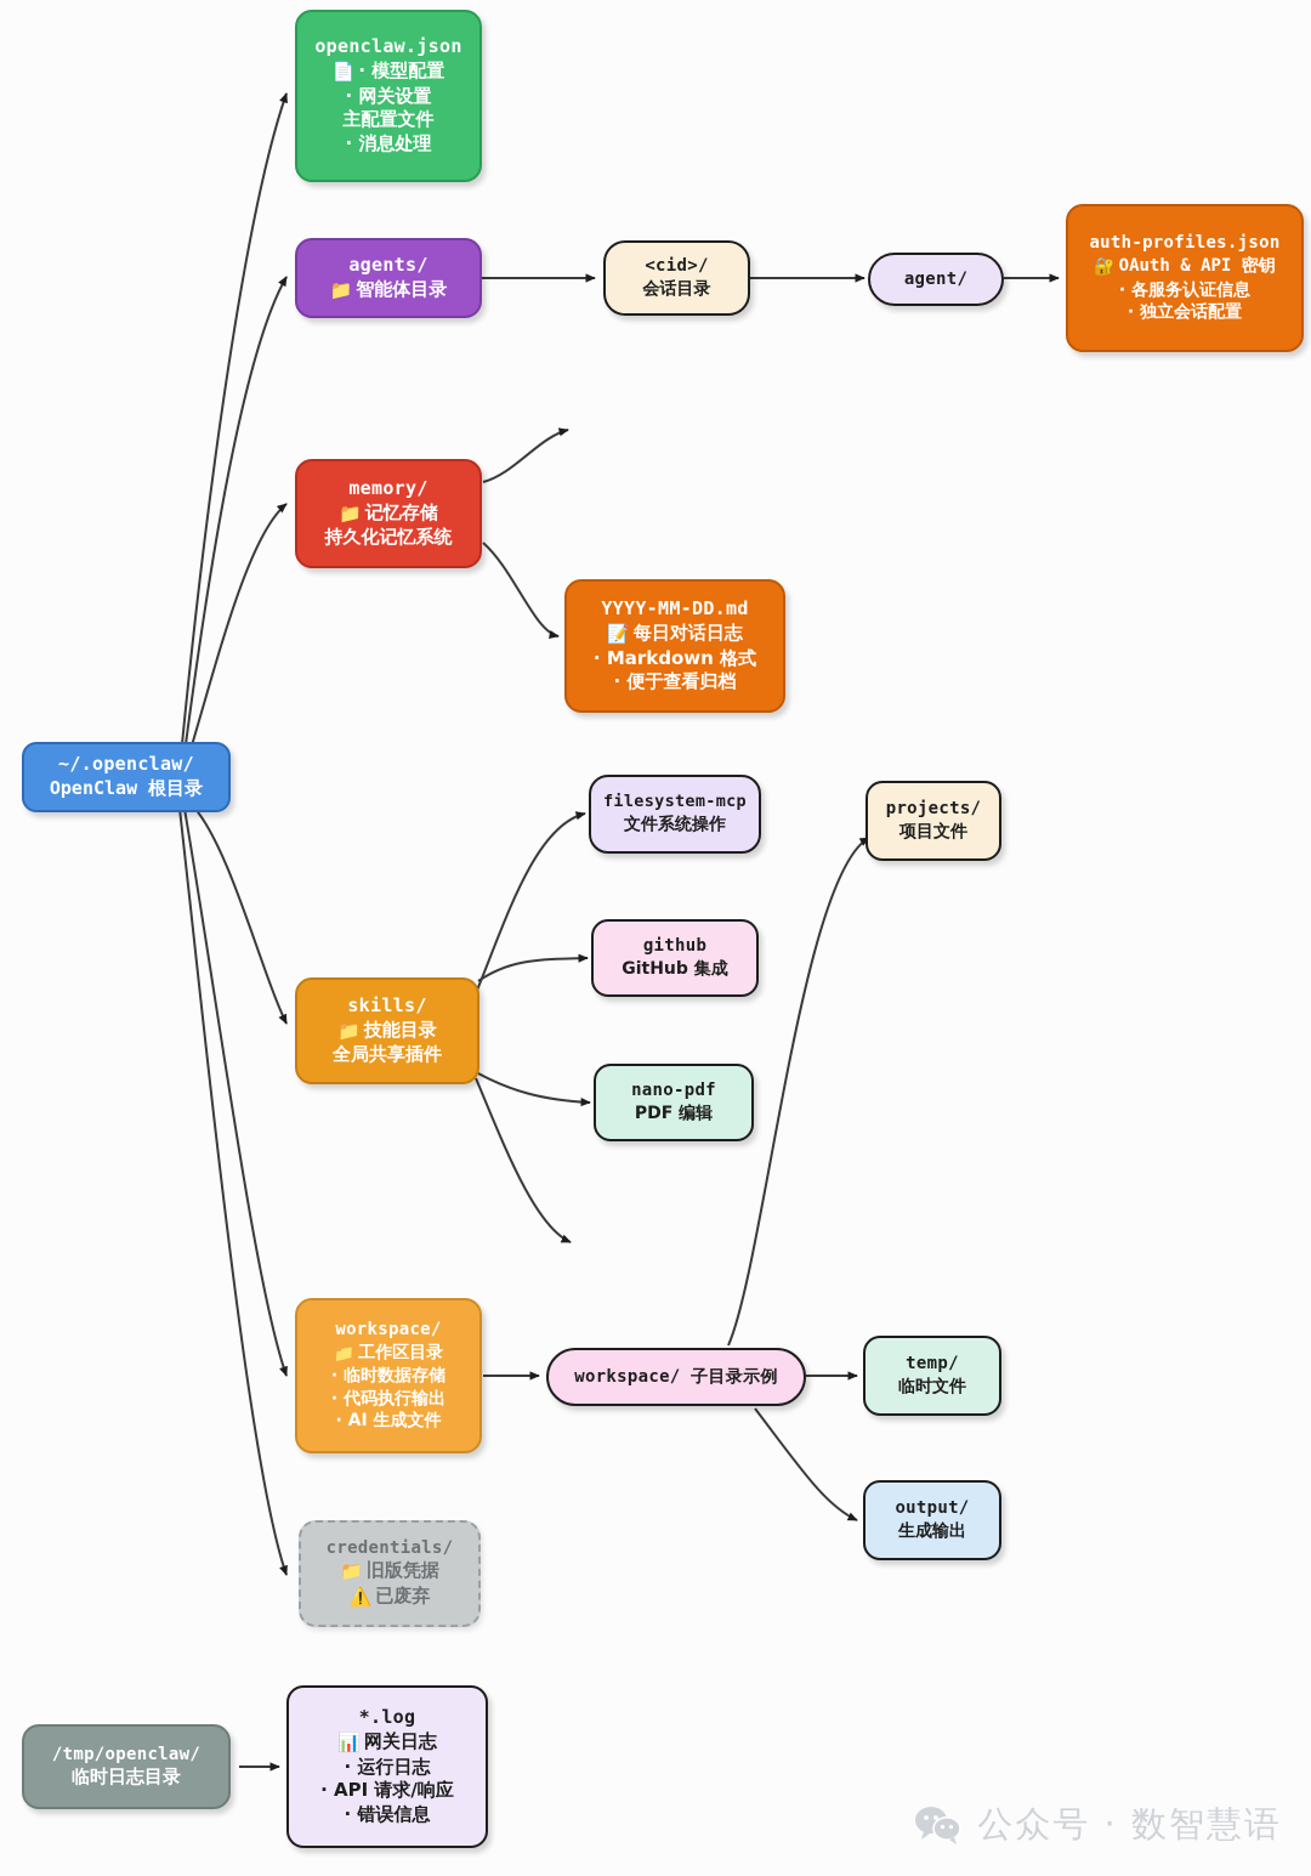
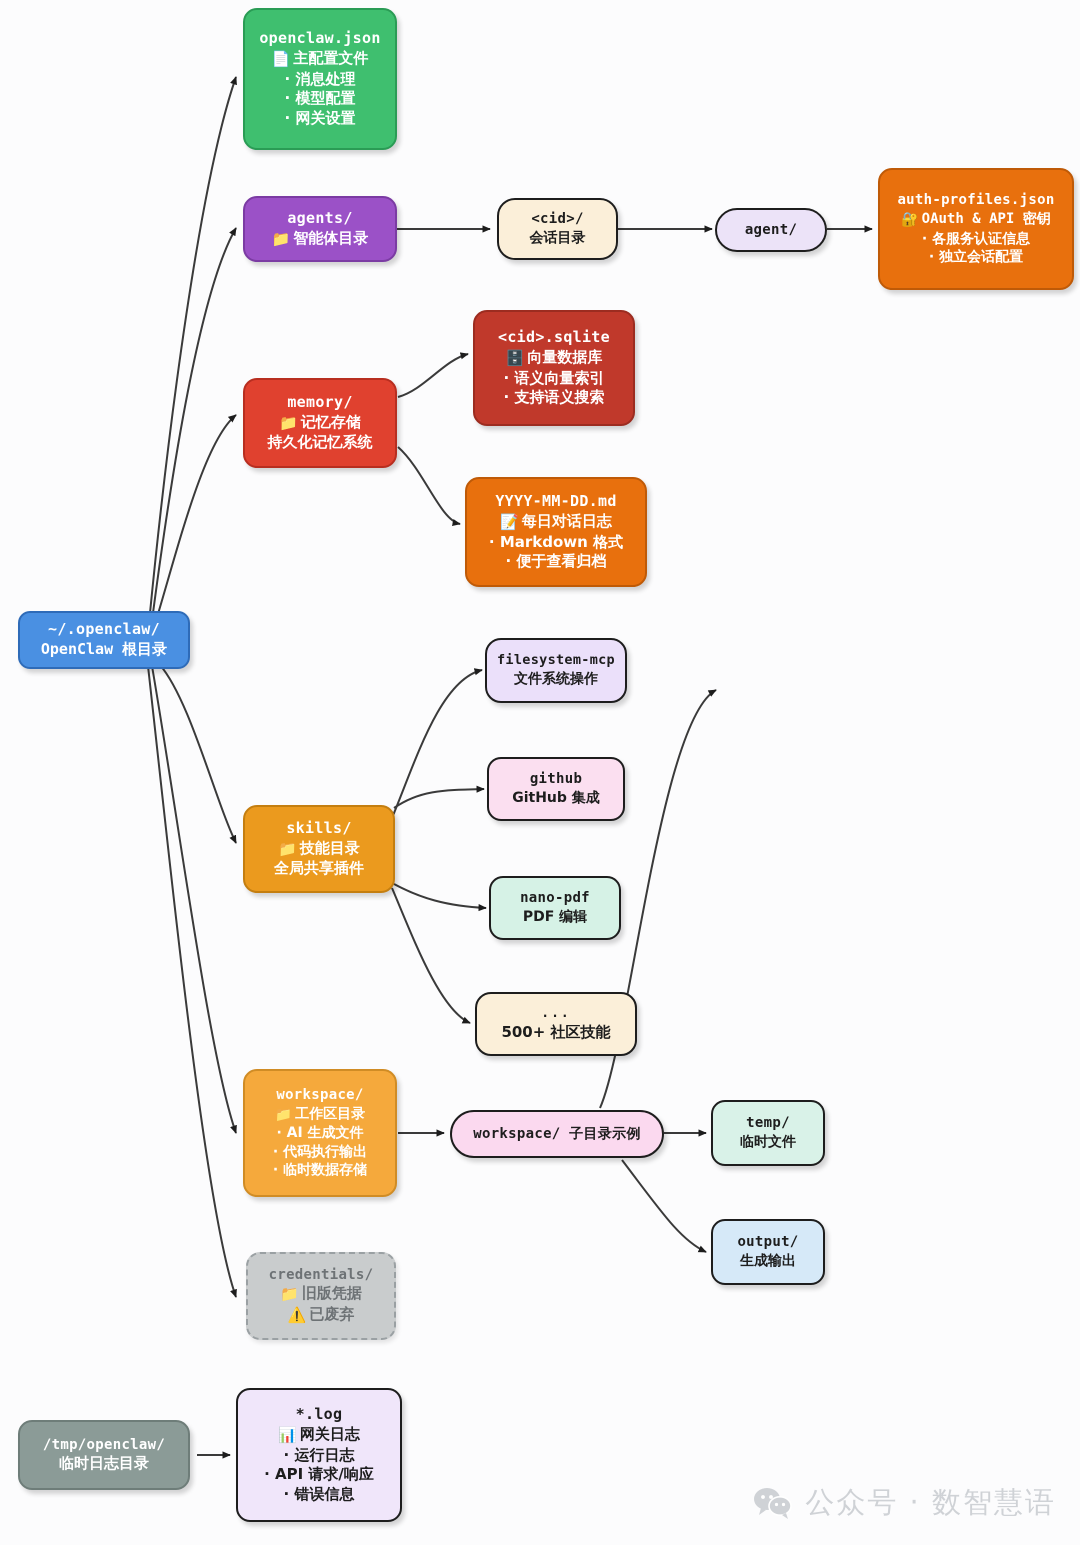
  openclaw.json
- 📄 · 模型配置
+ 📄 主配置文件
- · 网关设置
+ · 消息处理
- 主配置文件
+ · 模型配置
- · 消息处理
+ · 网关设置
  agents/
  📁 智能体目录
  <cid>/
  会话目录
  agent/
  auth-profiles.json
  🔐 OAuth & API 密钥
  · 各服务认证信息
  · 独立会话配置
+ <cid>.sqlite
+ 🗄️ 向量数据库
+ · 语义向量索引
+ · 支持语义搜索
  memory/
  📁 记忆存储
  持久化记忆系统
  YYYY-MM-DD.md
  📝 每日对话日志
  · Markdown 格式
  · 便于查看归档
  ~/.openclaw/
  OpenClaw 根目录
  filesystem-mcp
  文件系统操作
- projects/
- 项目文件
  github
  GitHub 集成
  skills/
  📁 技能目录
  全局共享插件
  nano-pdf
  PDF 编辑
+ ...
+ 500+ 社区技能
  workspace/
  📁 工作区目录
- · 临时数据存储
+ · AI 生成文件
  · 代码执行输出
- · AI 生成文件
+ · 临时数据存储
  workspace/ 子目录示例
  temp/
  临时文件
  output/
  生成输出
  credentials/
  📁 旧版凭据
  ⚠️ 已废弃
  /tmp/openclaw/
  临时日志目录
  *.log
  📊 网关日志
  · 运行日志
  · API 请求/响应
  · 错误信息
  公众号 · 数智慧语
